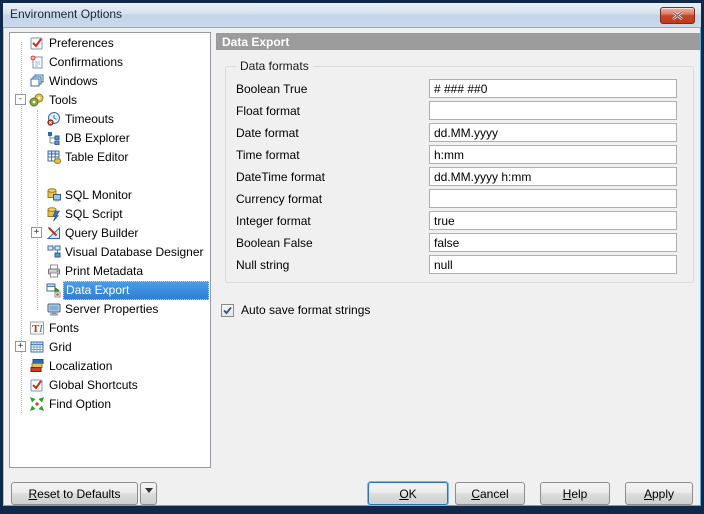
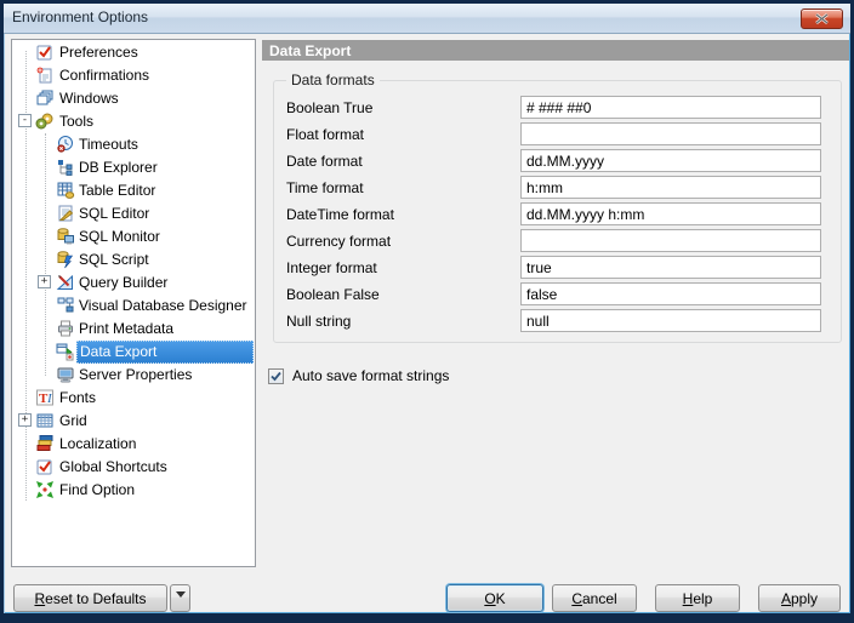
  Environment Options
  Preferences
  Confirmations
  Windows
  Tools
  Timeouts
  DB Explorer
  Table Editor
+ SQL Editor
  SQL Monitor
  SQL Script
  Query Builder
  Visual Database Designer
  Print Metadata
  Data Export
  Server Properties
  T
  I
  Fonts
  Grid
  Localization
  Global Shortcuts
  Find Option
  -
  +
  +
  Data Export
  Data formats
  Boolean True
  # ### ##0
  Float format
  Date format
  dd.MM.yyyy
  Time format
  h:mm
  DateTime format
  dd.MM.yyyy h:mm
  Currency format
  Integer format
  true
  Boolean False
  false
  Null string
  null
  Auto save format strings
  Reset to Defaults
  OK
  Cancel
  Help
  Apply
